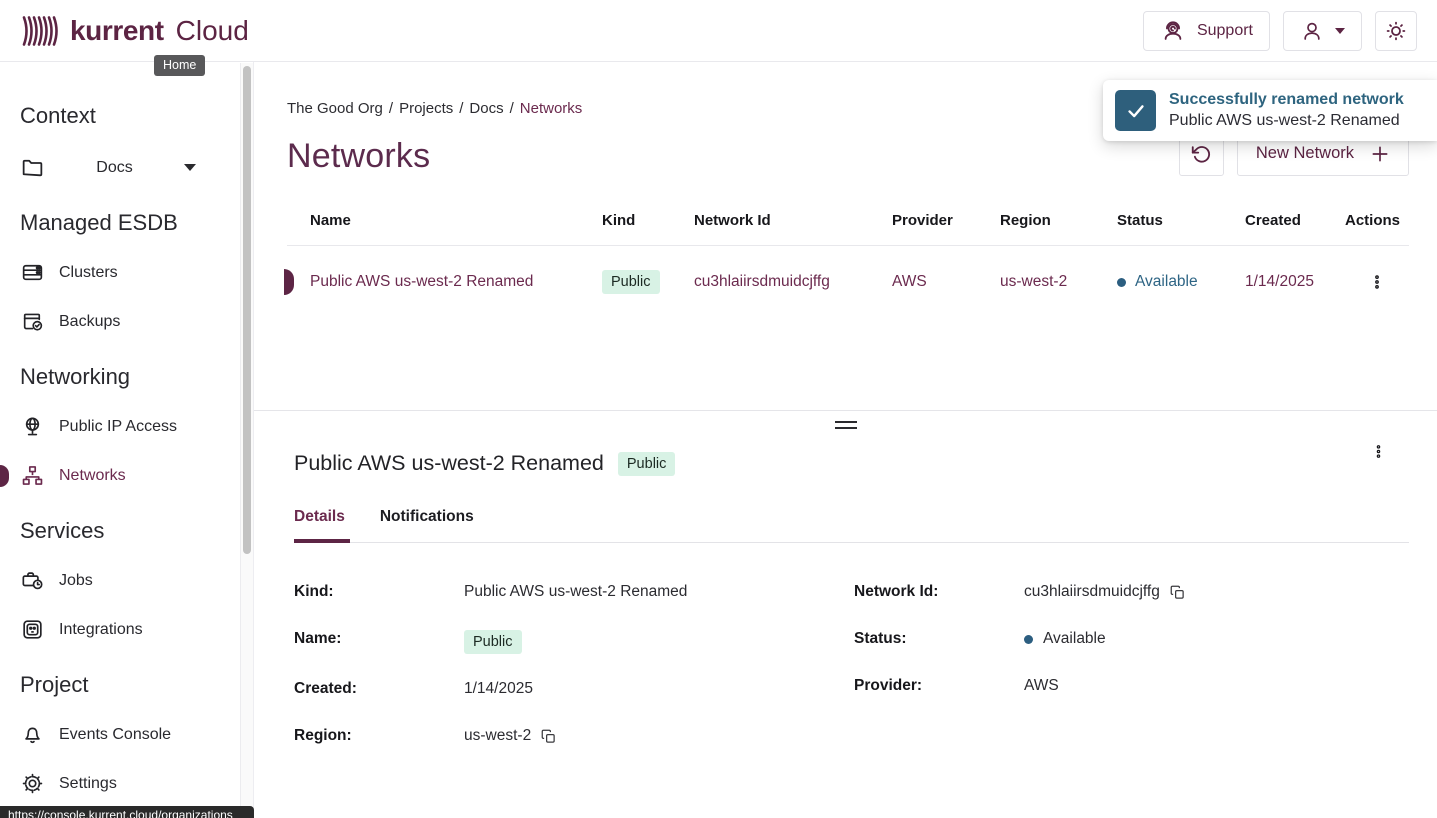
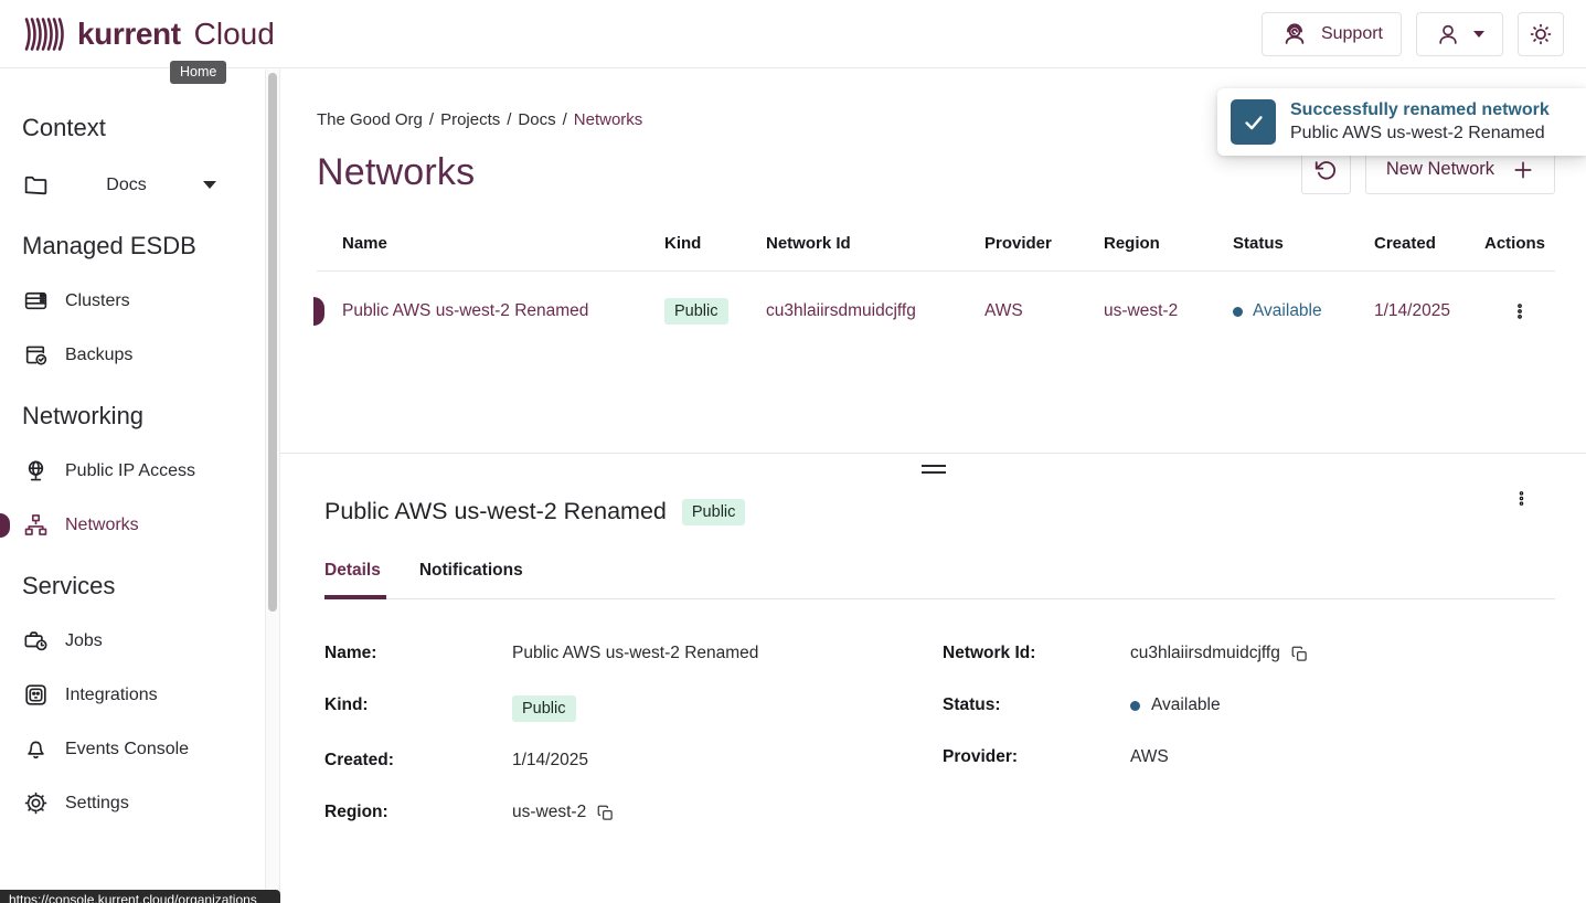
  kurrent
  Cloud
  Support
  Home
  Context
  Docs
  Managed ESDB
  Clusters
  Backups
  Networking
  Public IP Access
  Networks
  Services
  Jobs
  Integrations
- Project
  Events Console
  Settings
  The Good Org / Projects / Docs / Networks
  Networks
  New Network
  Name	Kind	Network Id	Provider	Region	Status	Created	Actions
  Public AWS us-west-2 Renamed	Public	cu3hlaiirsdmuidcjffg	AWS	us-west-2	Available	1/14/2025
  Public AWS us-west-2 Renamed
  Public
  Details
  Notifications
- Kind:
+ Name:
  Public AWS us-west-2 Renamed
- Name:
+ Kind:
  Public
  Created:
  1/14/2025
  Region:
  us-west-2
  Network Id:
  cu3hlaiirsdmuidcjffg
  Status:
  Available
  Provider:
  AWS
  Successfully renamed network
  Public AWS us-west-2 Renamed
  https://console.kurrent.cloud/organizations
